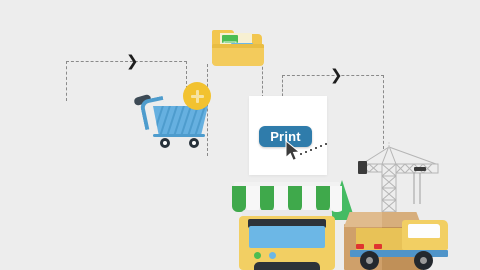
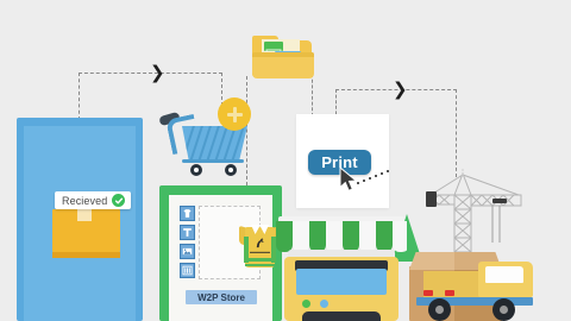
  ❯
  ❯
+ Recieved
+ W2P Store
  Print
